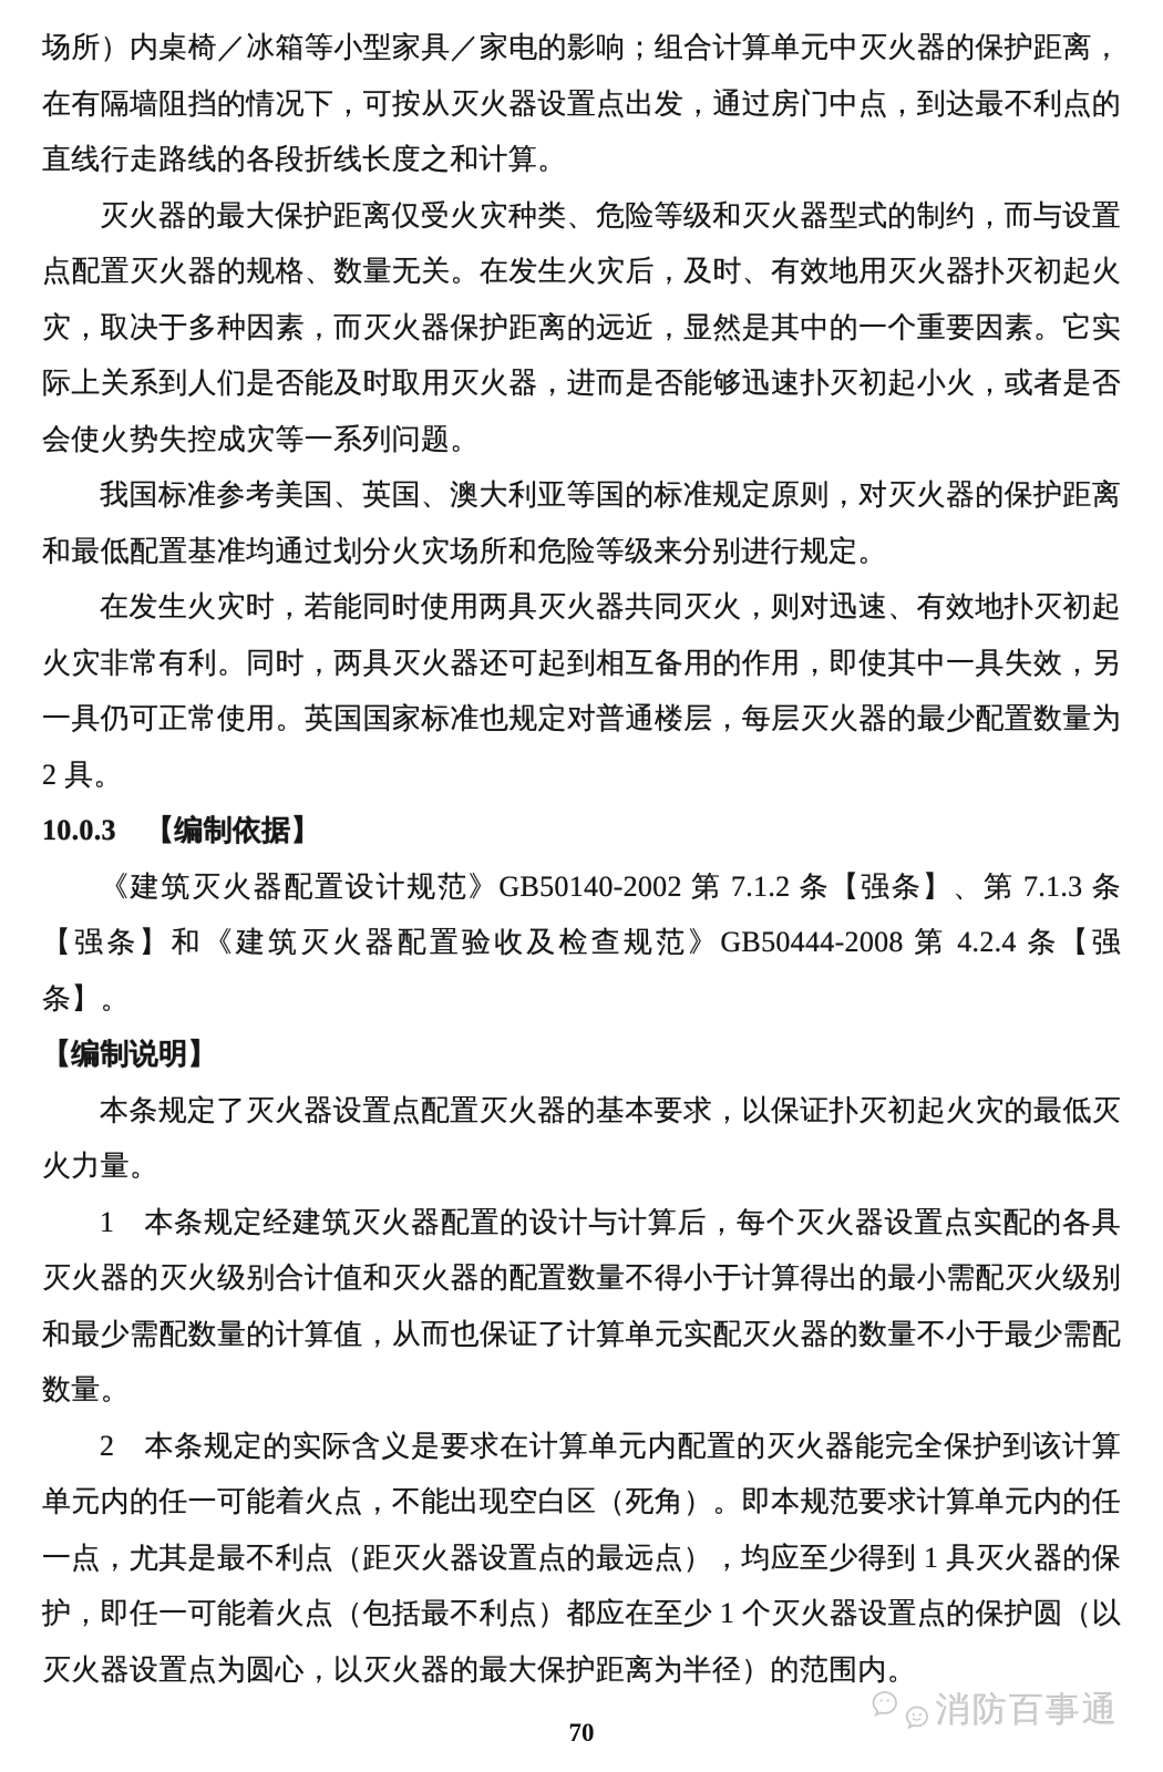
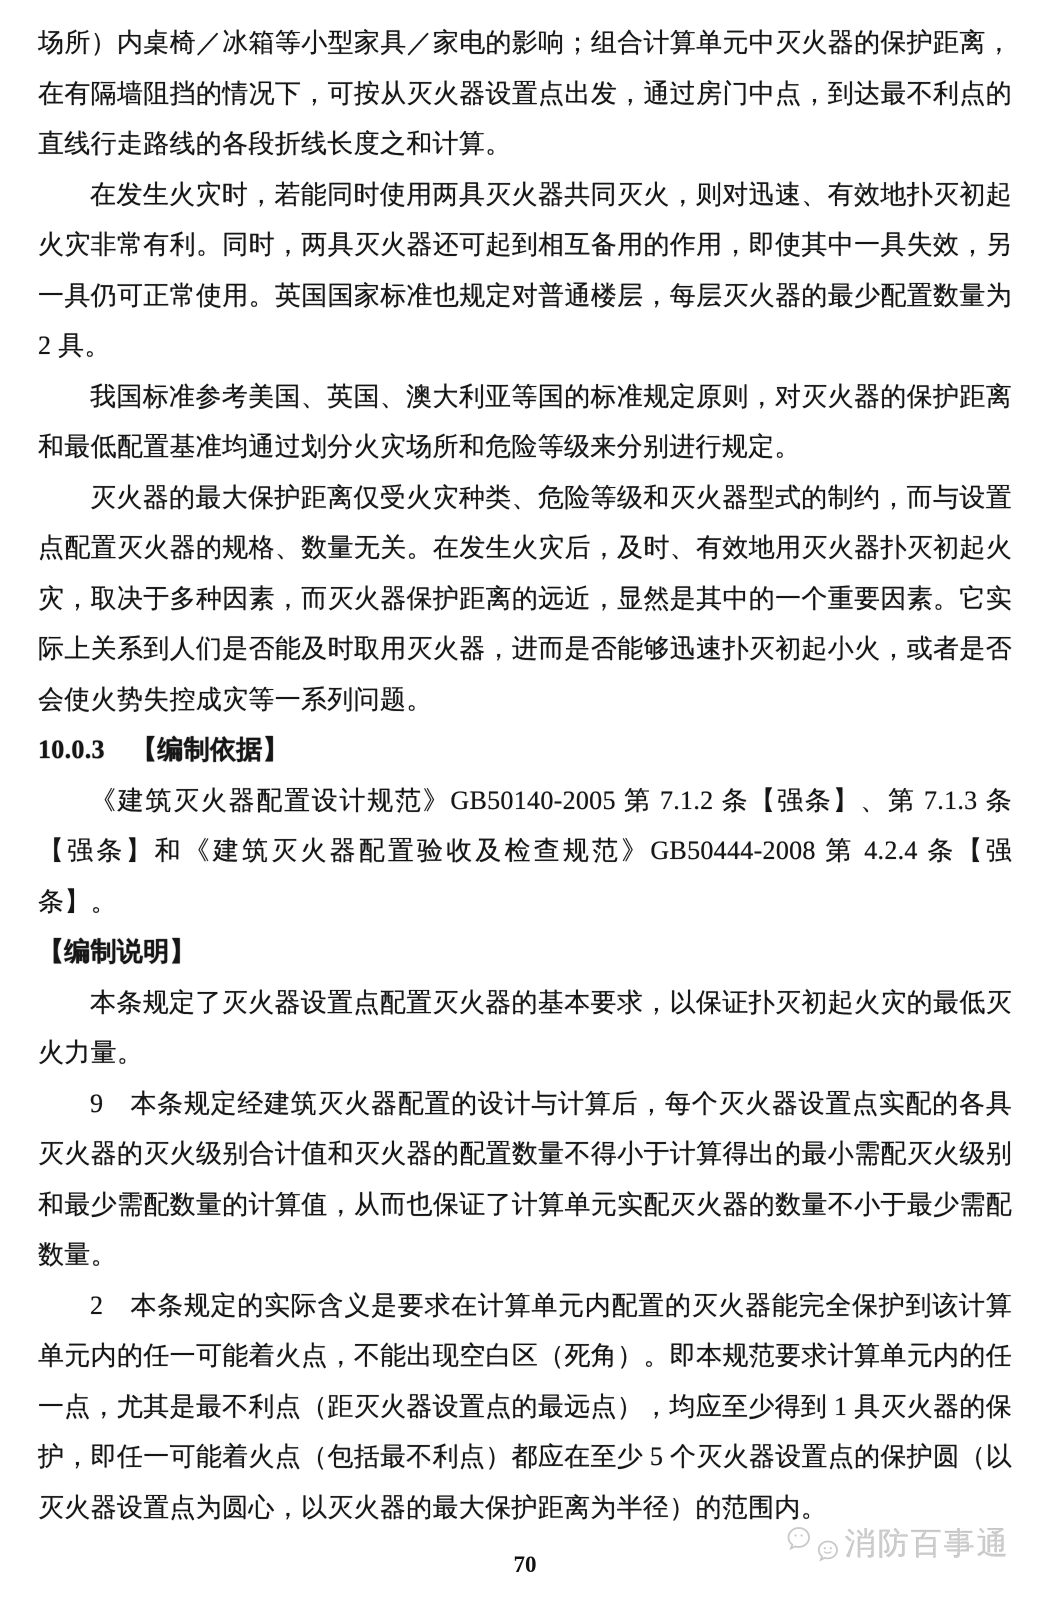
  场所）内桌椅／冰箱等小型家具／家电的影响；组合计算单元中灭火器的保护距离，在有隔墙阻挡的情况下，可按从灭火器设置点出发，通过房门中点，到达最不利点的直线行走路线的各段折线长度之和计算。
- 灭火器的最大保护距离仅受火灾种类、危险等级和灭火器型式的制约，而与设置点配置灭火器的规格、数量无关。在发生火灾后，及时、有效地用灭火器扑灭初起火灾，取决于多种因素，而灭火器保护距离的远近，显然是其中的一个重要因素。它实际上关系到人们是否能及时取用灭火器，进而是否能够迅速扑灭初起小火，或者是否会使火势失控成灾等一系列问题。
+ 在发生火灾时，若能同时使用两具灭火器共同灭火，则对迅速、有效地扑灭初起火灾非常有利。同时，两具灭火器还可起到相互备用的作用，即使其中一具失效，另一具仍可正常使用。英国国家标准也规定对普通楼层，每层灭火器的最少配置数量为 2 具。
  我国标准参考美国、英国、澳大利亚等国的标准规定原则，对灭火器的保护距离和最低配置基准均通过划分火灾场所和危险等级来分别进行规定。
- 在发生火灾时，若能同时使用两具灭火器共同灭火，则对迅速、有效地扑灭初起火灾非常有利。同时，两具灭火器还可起到相互备用的作用，即使其中一具失效，另一具仍可正常使用。英国国家标准也规定对普通楼层，每层灭火器的最少配置数量为 2 具。
+ 灭火器的最大保护距离仅受火灾种类、危险等级和灭火器型式的制约，而与设置点配置灭火器的规格、数量无关。在发生火灾后，及时、有效地用灭火器扑灭初起火灾，取决于多种因素，而灭火器保护距离的远近，显然是其中的一个重要因素。它实际上关系到人们是否能及时取用灭火器，进而是否能够迅速扑灭初起小火，或者是否会使火势失控成灾等一系列问题。
  10.0.3 【编制依据】
- 《建筑灭火器配置设计规范》GB50140-2002 第 7.1.2 条【强条】、第 7.1.3 条【强条】和《建筑灭火器配置验收及检查规范》GB50444-2008 第 4.2.4 条【强条】。
+ 《建筑灭火器配置设计规范》GB50140-2005 第 7.1.2 条【强条】、第 7.1.3 条【强条】和《建筑灭火器配置验收及检查规范》GB50444-2008 第 4.2.4 条【强条】。
  【编制说明】
  本条规定了灭火器设置点配置灭火器的基本要求，以保证扑灭初起火灾的最低灭火力量。
- 1 本条规定经建筑灭火器配置的设计与计算后，每个灭火器设置点实配的各具灭火器的灭火级别合计值和灭火器的配置数量不得小于计算得出的最小需配灭火级别和最少需配数量的计算值，从而也保证了计算单元实配灭火器的数量不小于最少需配数量。
+ 9 本条规定经建筑灭火器配置的设计与计算后，每个灭火器设置点实配的各具灭火器的灭火级别合计值和灭火器的配置数量不得小于计算得出的最小需配灭火级别和最少需配数量的计算值，从而也保证了计算单元实配灭火器的数量不小于最少需配数量。
- 2 本条规定的实际含义是要求在计算单元内配置的灭火器能完全保护到该计算单元内的任一可能着火点，不能出现空白区（死角）。即本规范要求计算单元内的任一点，尤其是最不利点（距灭火器设置点的最远点），均应至少得到 1 具灭火器的保护，即任一可能着火点（包括最不利点）都应在至少 1 个灭火器设置点的保护圆（以灭火器设置点为圆心，以灭火器的最大保护距离为半径）的范围内。
+ 2 本条规定的实际含义是要求在计算单元内配置的灭火器能完全保护到该计算单元内的任一可能着火点，不能出现空白区（死角）。即本规范要求计算单元内的任一点，尤其是最不利点（距灭火器设置点的最远点），均应至少得到 1 具灭火器的保护，即任一可能着火点（包括最不利点）都应在至少 5 个灭火器设置点的保护圆（以灭火器设置点为圆心，以灭火器的最大保护距离为半径）的范围内。
  消防百事通
  70
